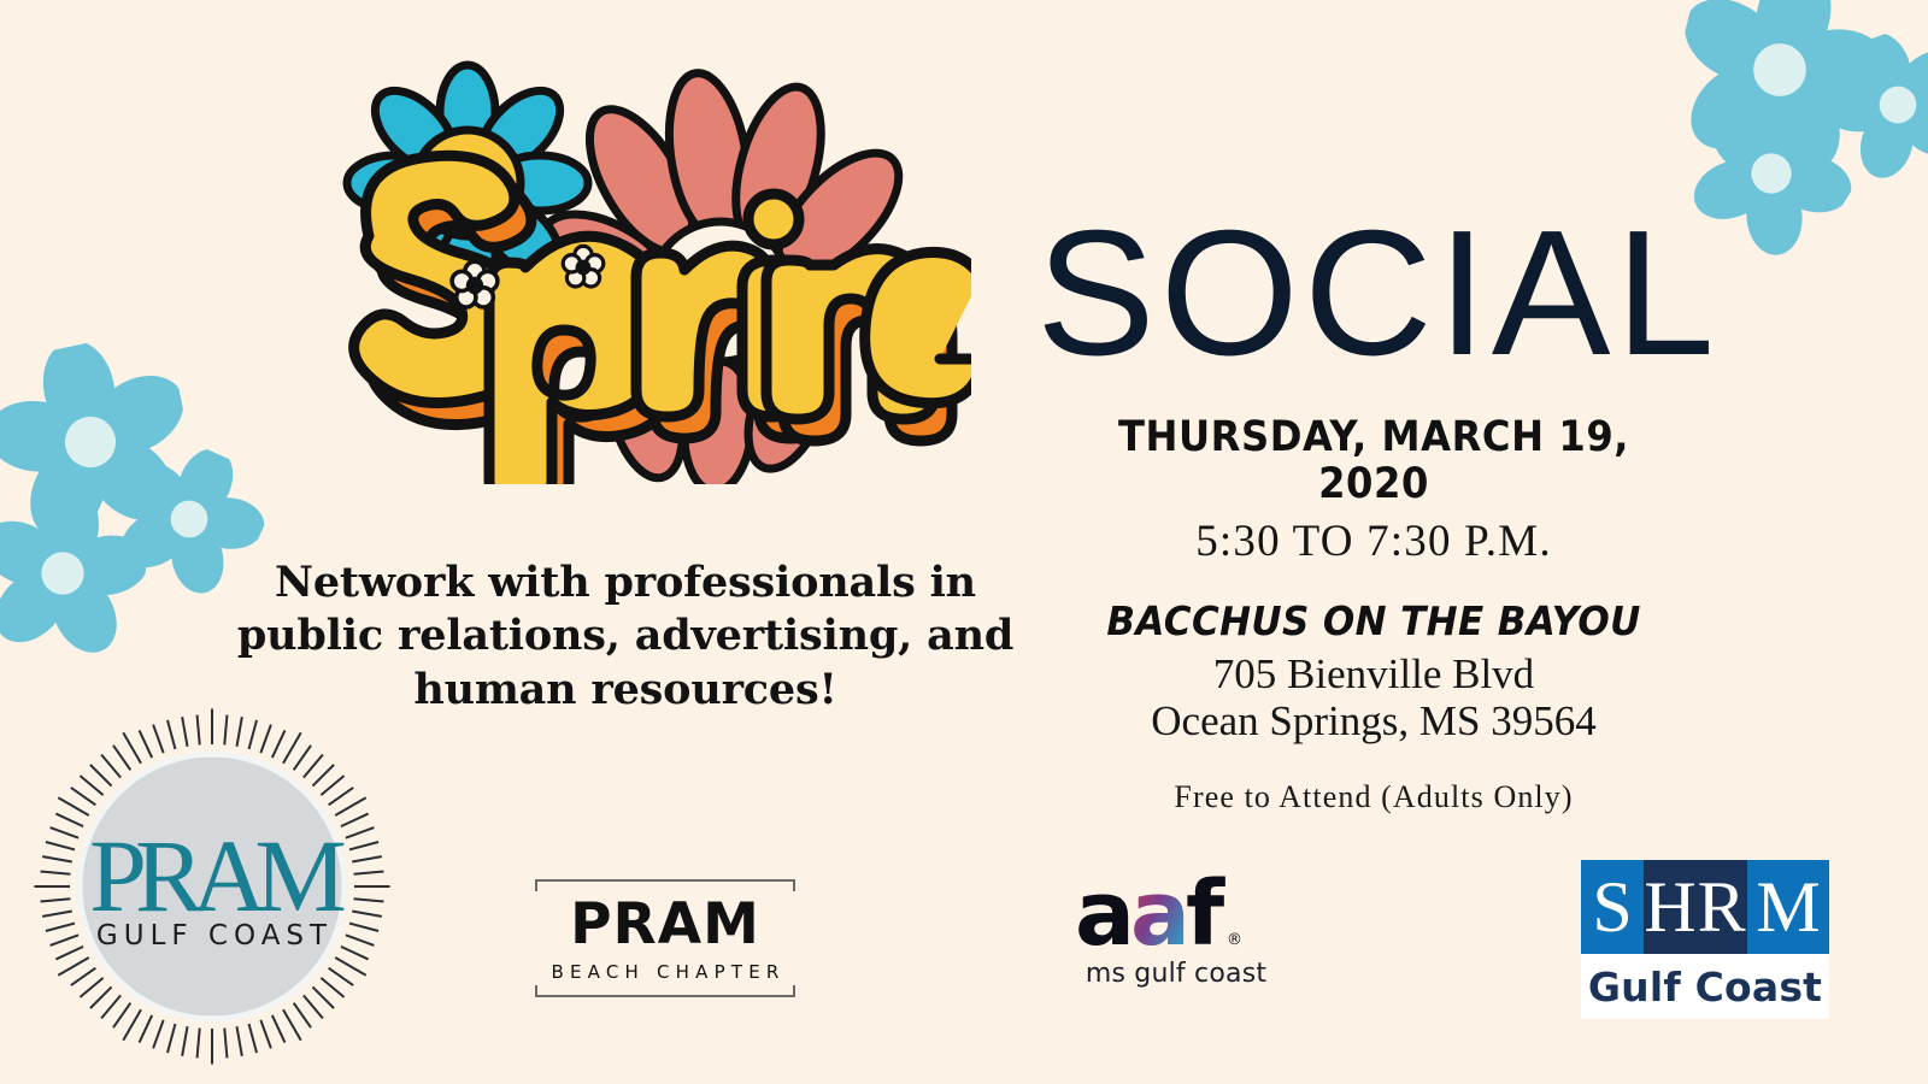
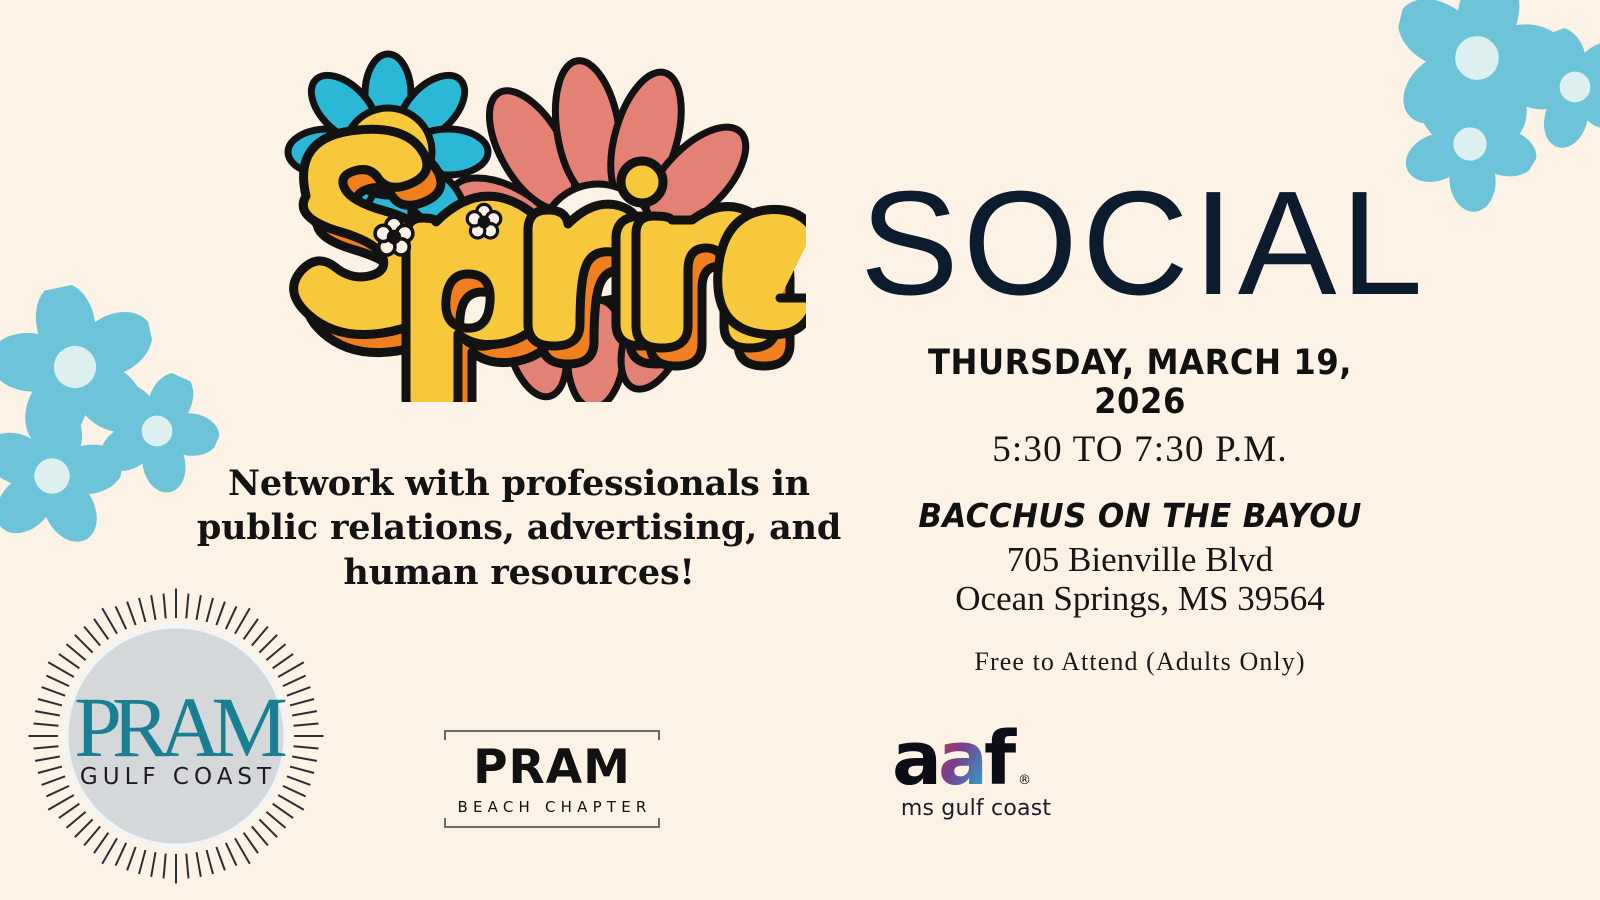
  Network with professionals in public relations, advertising, and human resources!
  SOCIAL
- THURSDAY, MARCH 19, 2020
+ THURSDAY, MARCH 19, 2026
  5:30 TO 7:30 P.M.
  BACCHUS ON THE BAYOU
  705 Bienville Blvd
  Ocean Springs, MS 39564
  Free to Attend (Adults Only)
  PRAM
  GULF COAST
  PRAM
  BEACH CHAPTER
  a
  a
  f
  ®
  ms gulf coast
- S
- HR
- M
- Gulf Coast
